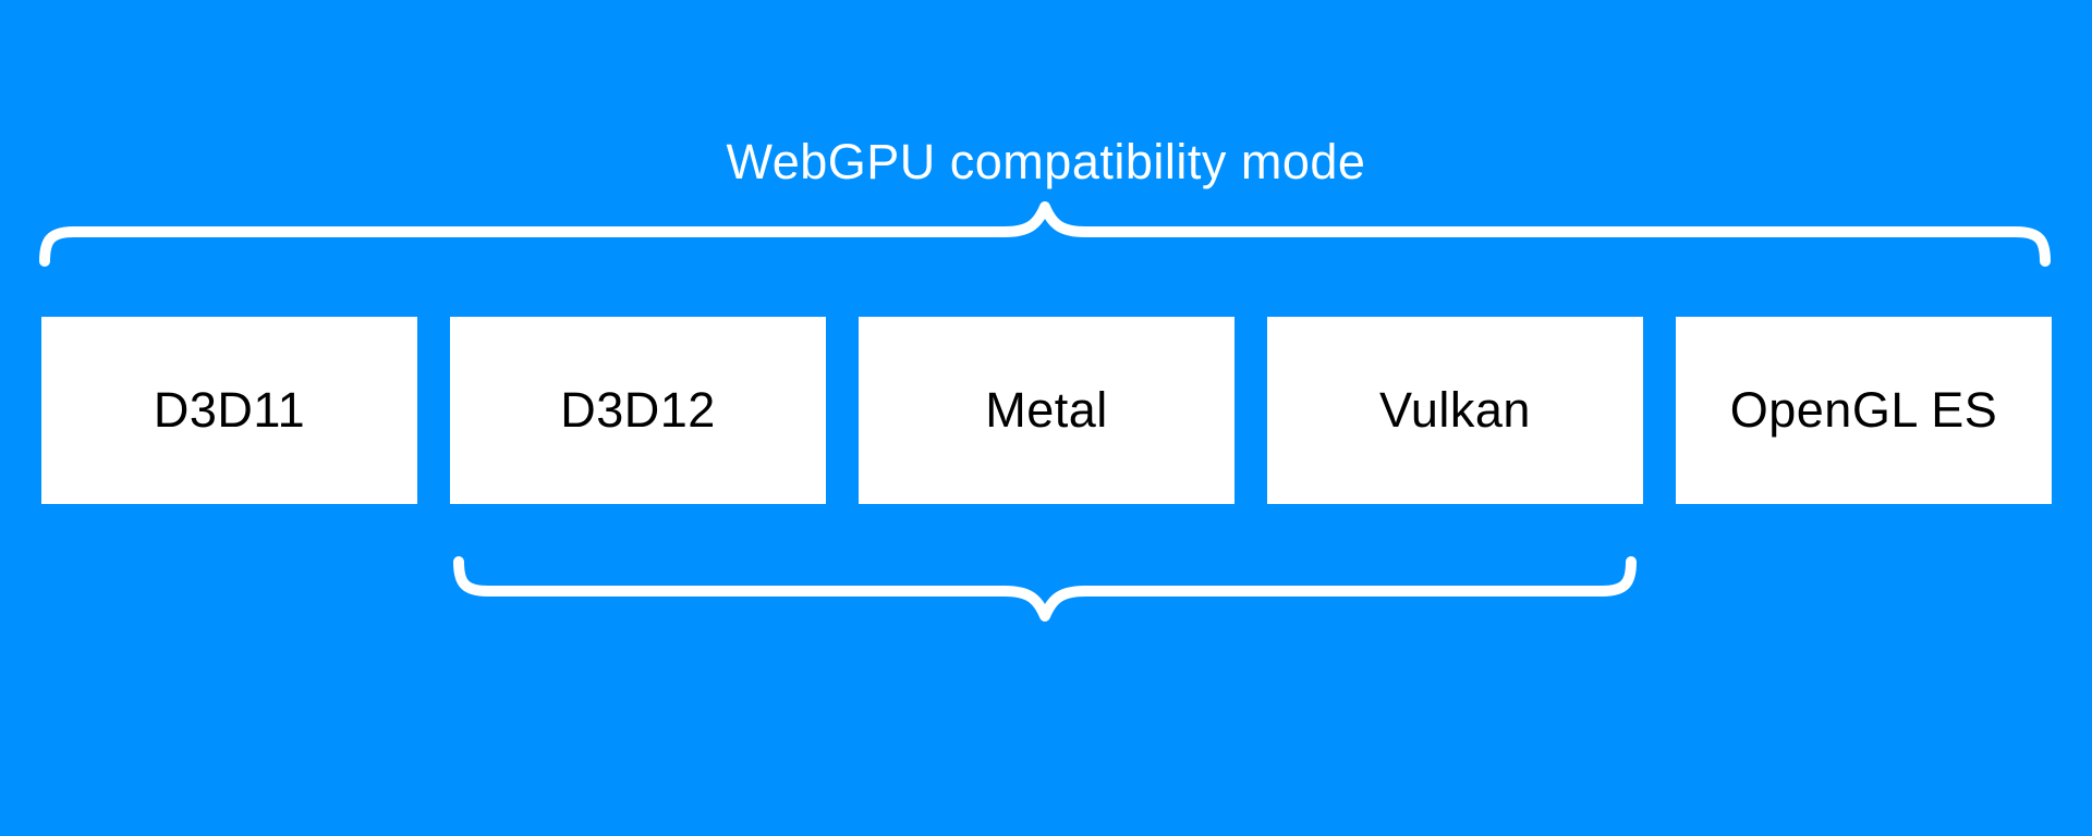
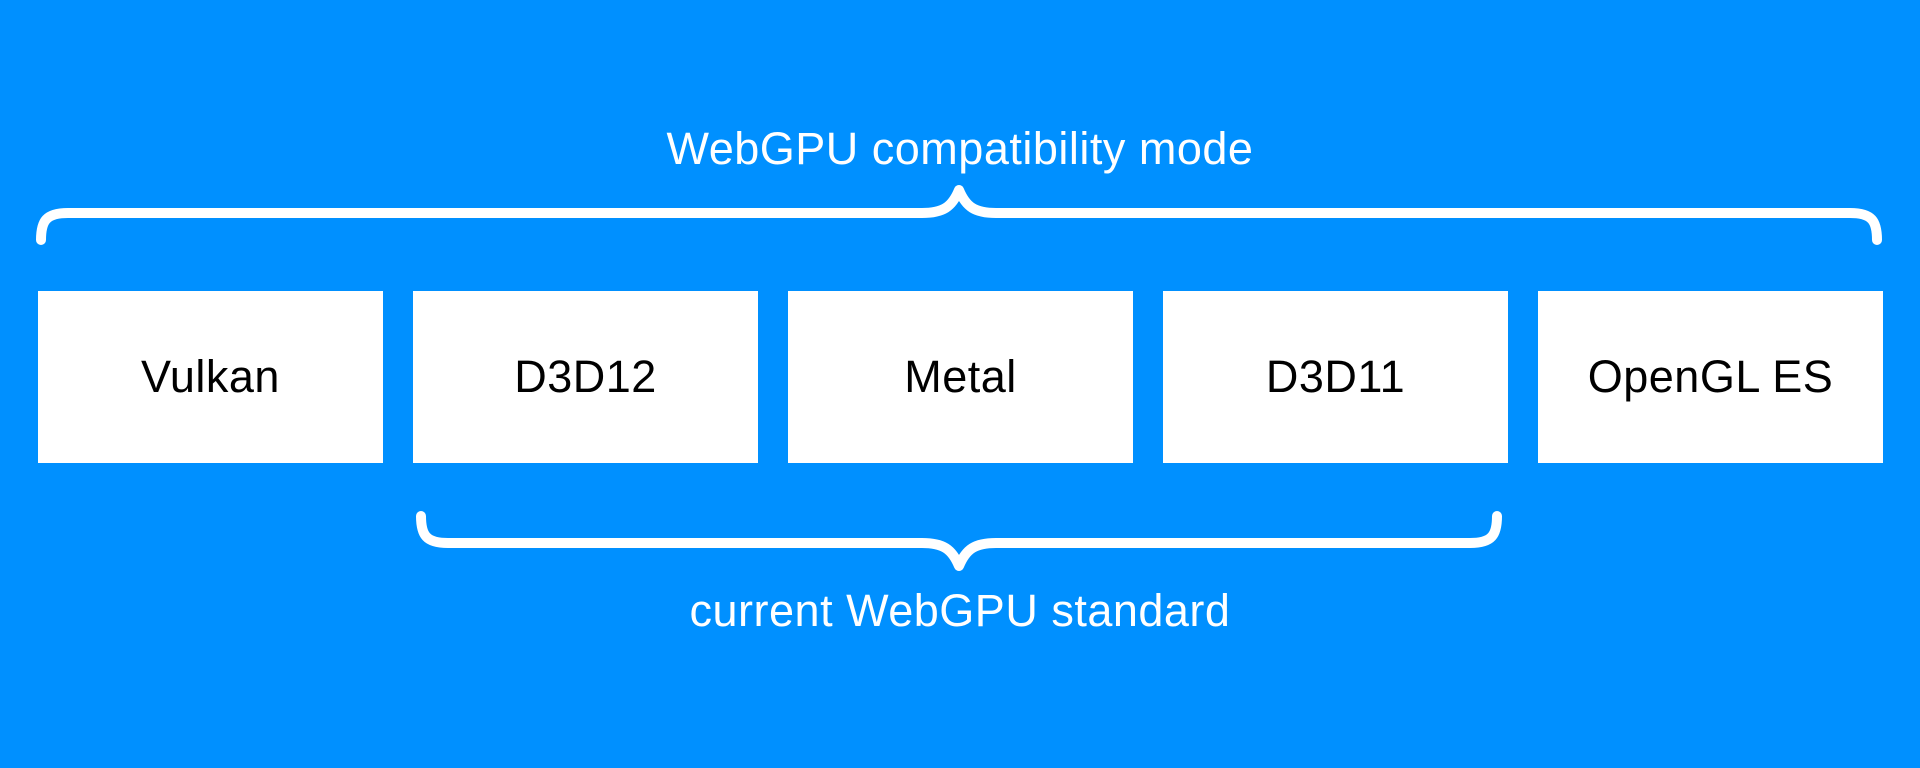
  WebGPU compatibility mode
- D3D11
+ Vulkan
  D3D12
  Metal
- Vulkan
+ D3D11
  OpenGL ES
+ current WebGPU standard
